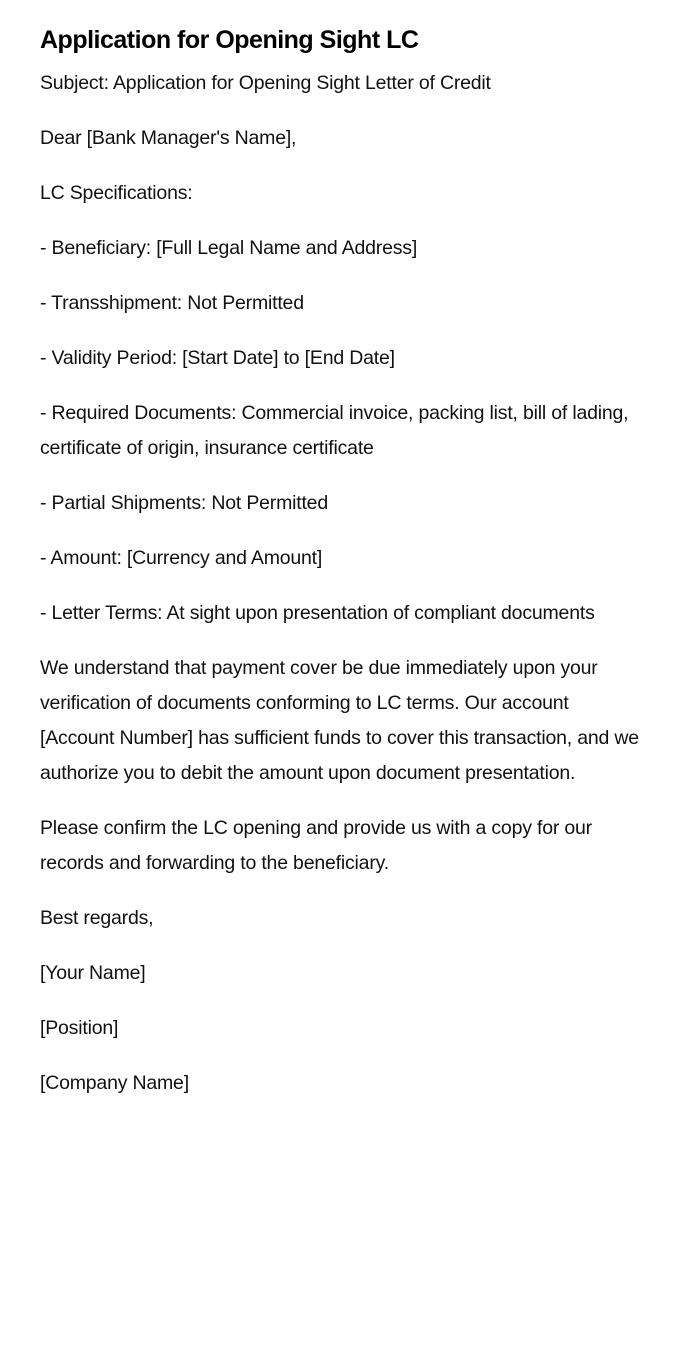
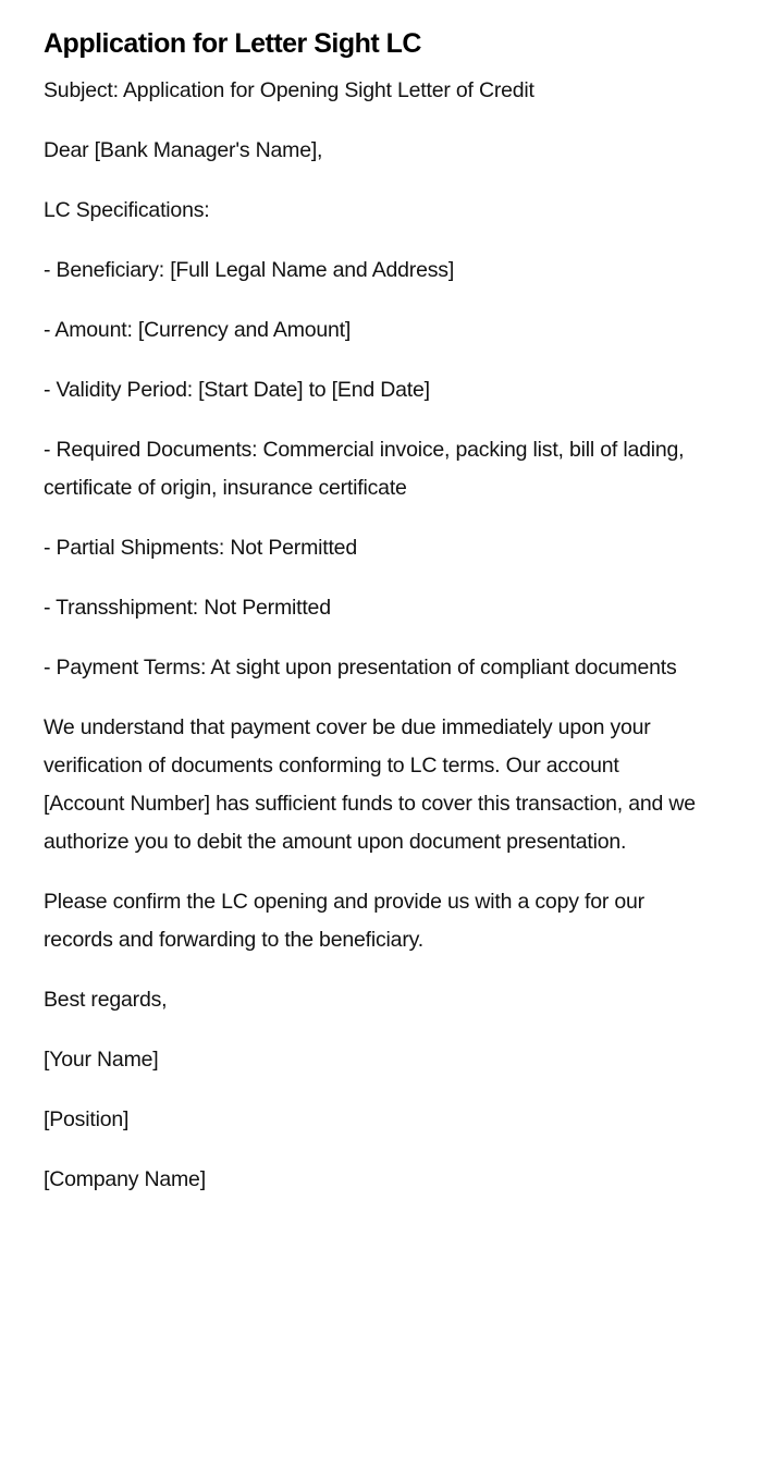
- Application for Opening Sight LC
+ Application for Letter Sight LC
  Subject: Application for Opening Sight Letter of Credit
  Dear [Bank Manager's Name],
  LC Specifications:
  - Beneficiary: [Full Legal Name and Address]
- - Transshipment: Not Permitted
+ - Amount: [Currency and Amount]
  - Validity Period: [Start Date] to [End Date]
  - Required Documents: Commercial invoice, packing list, bill of lading, certificate of origin, insurance certificate
  - Partial Shipments: Not Permitted
- - Amount: [Currency and Amount]
+ - Transshipment: Not Permitted
- - Letter Terms: At sight upon presentation of compliant documents
+ - Payment Terms: At sight upon presentation of compliant documents
  We understand that payment cover be due immediately upon your verification of documents conforming to LC terms. Our account [Account Number] has sufficient funds to cover this transaction, and we authorize you to debit the amount upon document presentation.
  Please confirm the LC opening and provide us with a copy for our records and forwarding to the beneficiary.
  Best regards,
  [Your Name]
  [Position]
  [Company Name]
